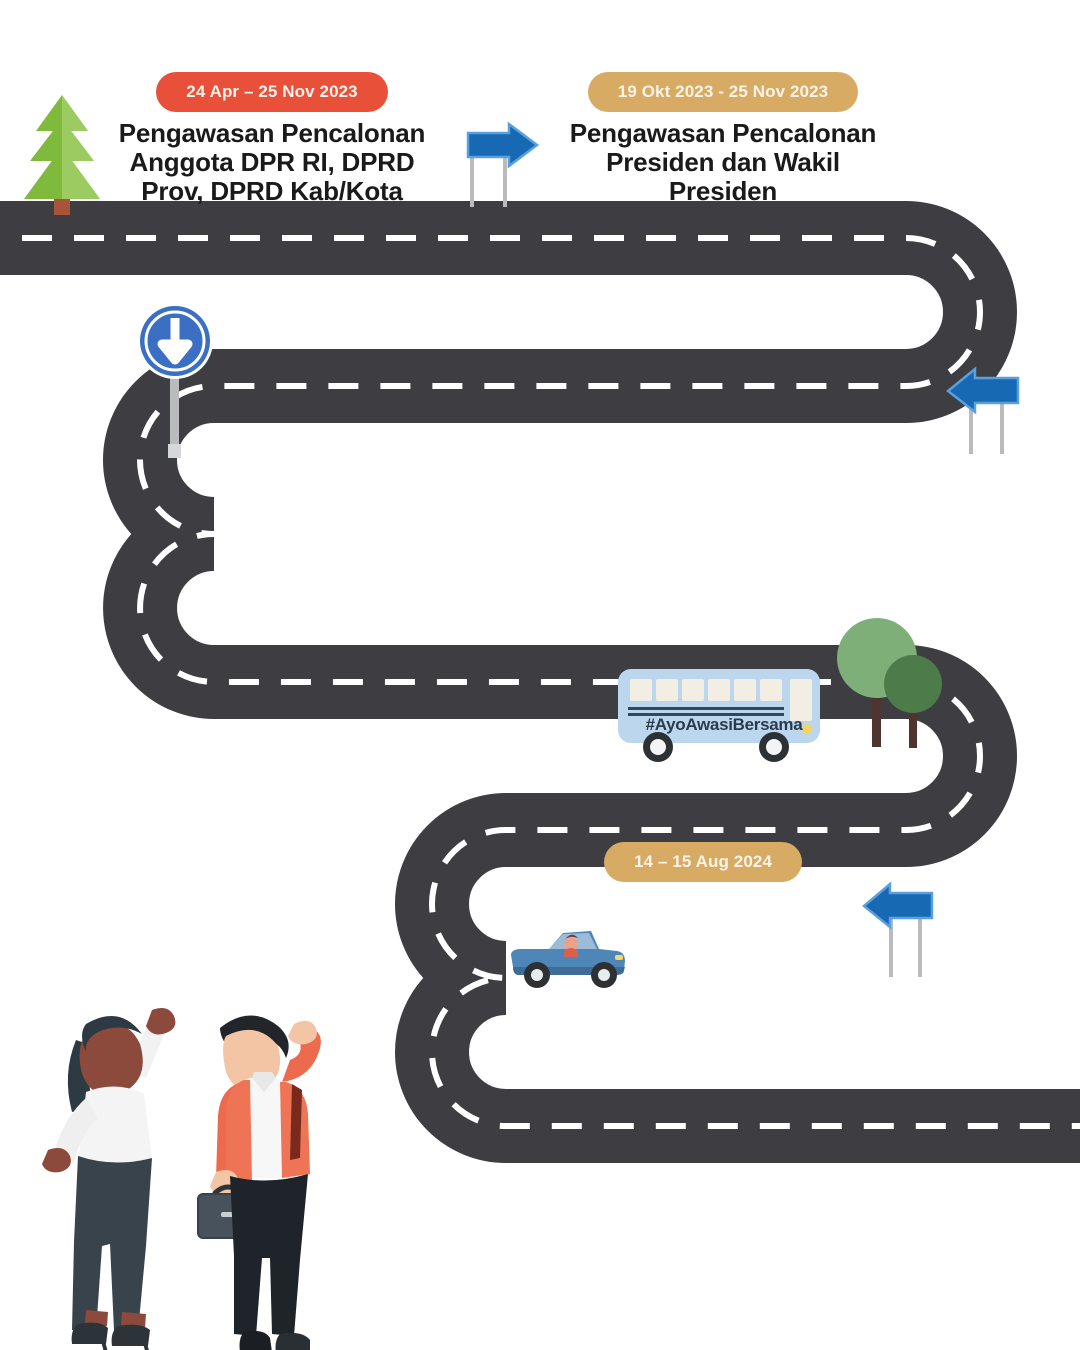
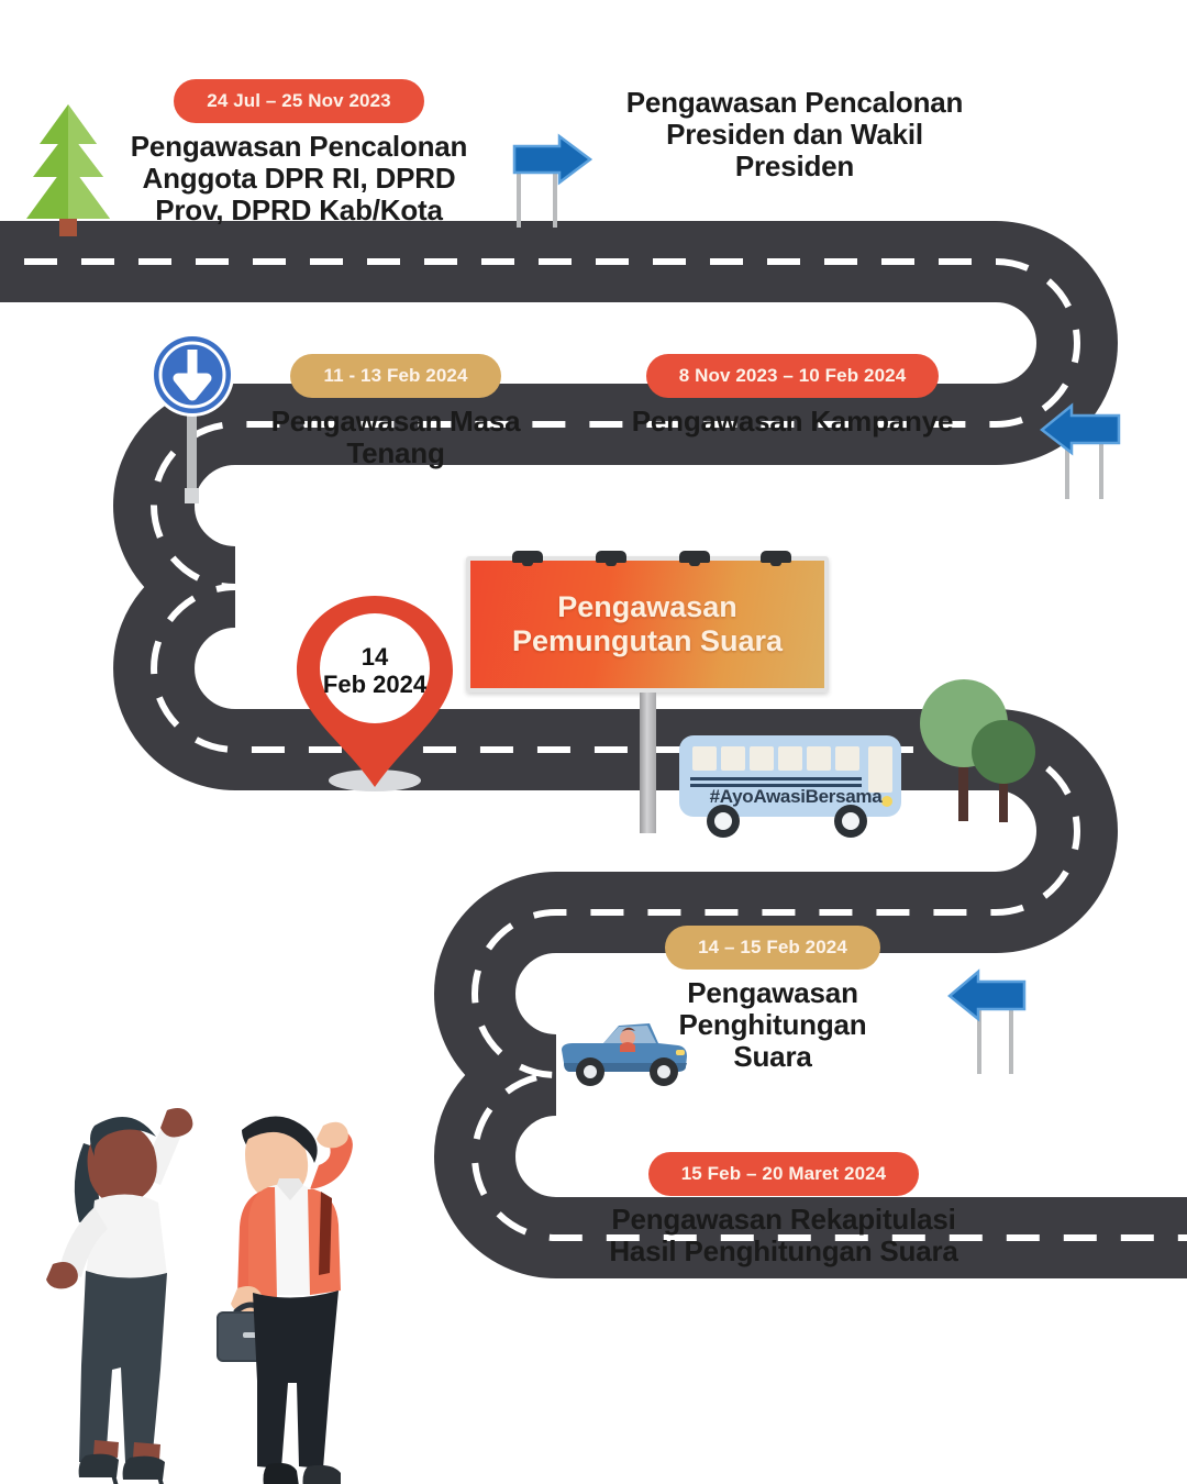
+ Pengawasan
+ Pemungutan Suara
+ 14
+ Feb 2024
  #AyoAwasiBersama
- 24 Apr – 25 Nov 2023
+ 24 Jul – 25 Nov 2023
  Pengawasan Pencalonan
  Anggota DPR RI, DPRD
  Prov, DPRD Kab/Kota
- 19 Okt 2023 - 25 Nov 2023
  Pengawasan Pencalonan
  Presiden dan Wakil
  Presiden
+ 11 - 13 Feb 2024
+ Pengawasan Masa Tenang
+ 8 Nov 2023 – 10 Feb 2024
+ Pengawasan Kampanye
- 14 – 15 Aug 2024
+ 14 – 15 Feb 2024
+ Pengawasan Penghitungan
+ Suara
+ 15 Feb – 20 Maret 2024
+ Pengawasan Rekapitulasi
+ Hasil Penghitungan Suara
